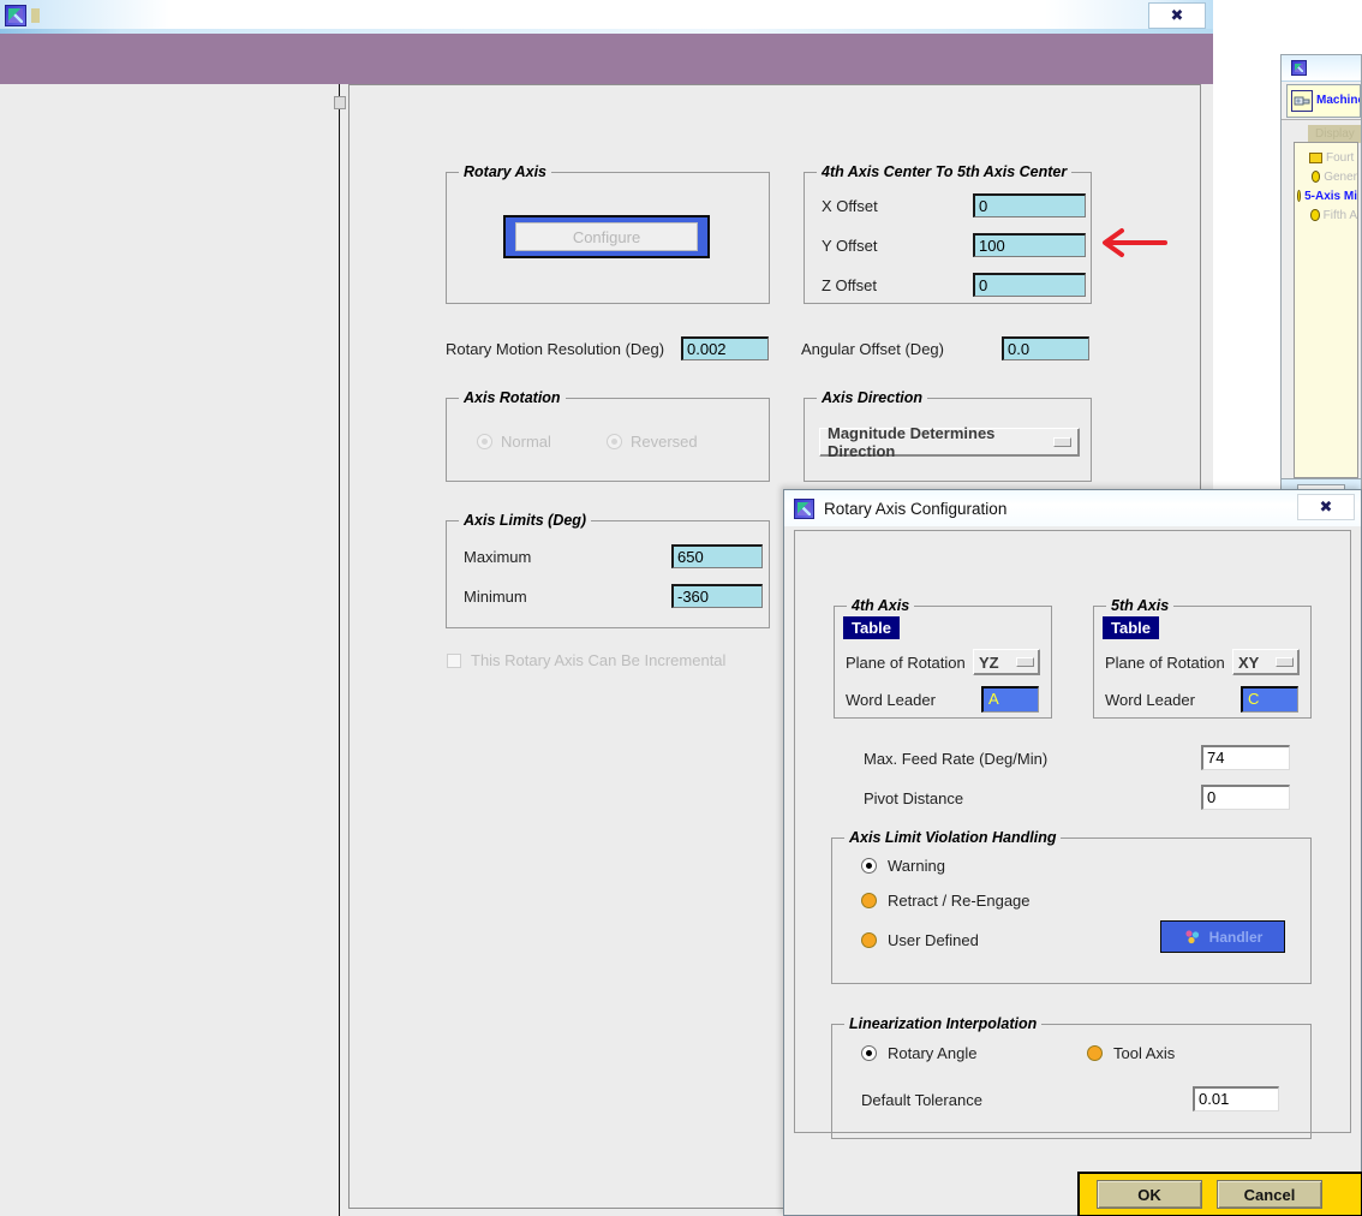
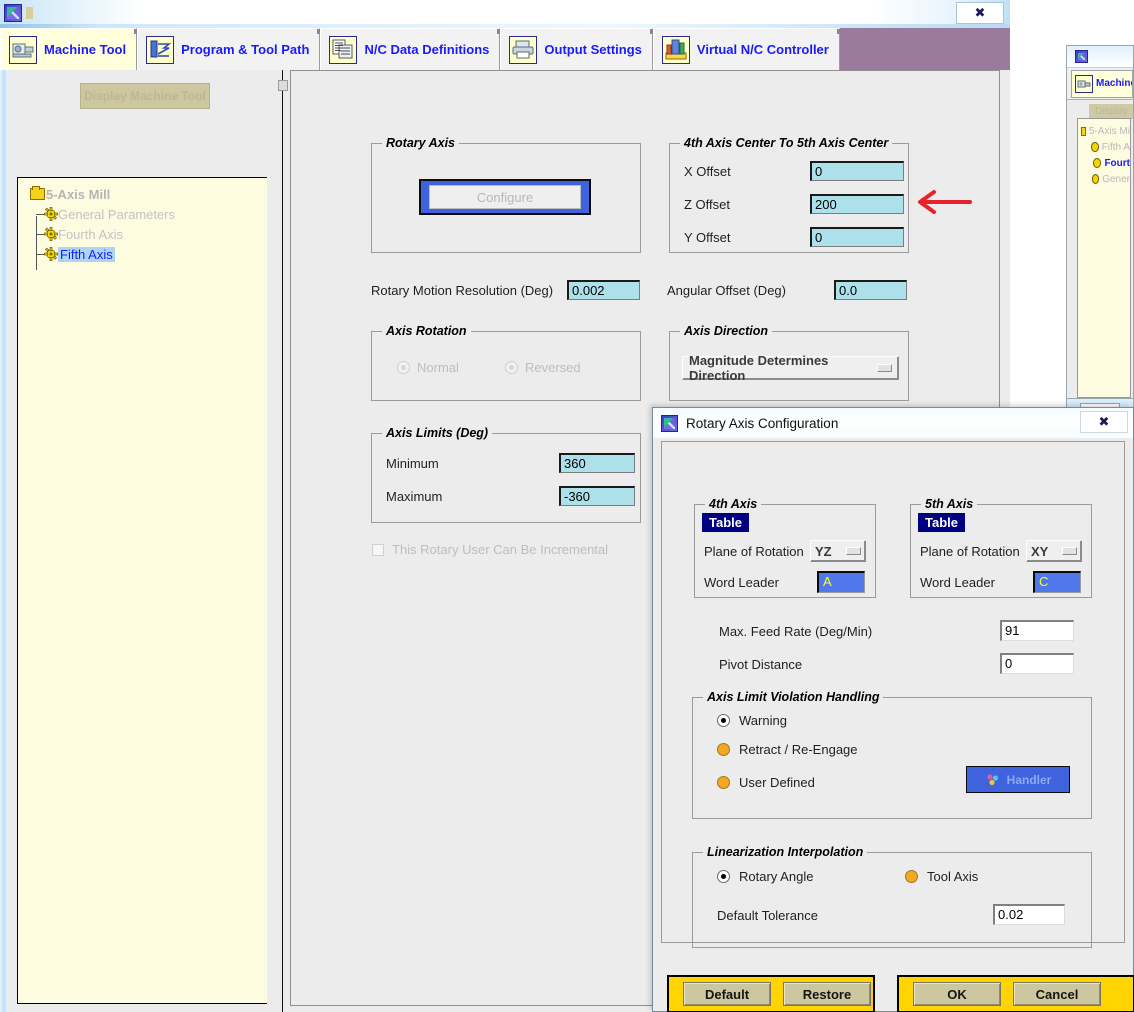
- Fourt
+ 5-Axis Mi
- Gener
+ Fifth A
- 5-Axis Mi
+ Fourt
- Fifth A
+ Gener
  ✖
+ Machine Tool
+ Program & Tool Path
+ N/C Data Definitions
+ Output Settings
+ Virtual N/C Controller
+ 5-Axis Mill
+ General Parameters
+ Fourth Axis
+ Fifth Axis
  Rotary Axis
  Configure
  4th Axis Center To 5th Axis Center
  X Offset
  0
- Y Offset
+ Z Offset
- 100
+ 200
- Z Offset
+ Y Offset
  0
  Rotary Motion Resolution (Deg)
  0.002
  Angular Offset (Deg)
  0.0
  Axis Rotation
  Normal
  Reversed
  Axis Direction
  Magnitude Determines Direction
  Axis Limits (Deg)
- Maximum
+ Minimum
- 650
+ 360
- Minimum
+ Maximum
  -360
- This Rotary Axis Can Be Incremental
+ This Rotary User Can Be Incremental
  Rotary Axis Configuration
  ✖
  4th Axis
  Table
  Plane of Rotation
  YZ
  Word Leader
  A
  5th Axis
  Table
  Plane of Rotation
  XY
  Word Leader
  C
  Max. Feed Rate (Deg/Min)
- 74
+ 91
  Pivot Distance
  0
  Axis Limit Violation Handling
  Warning
  Retract / Re-Engage
  User Defined
  Handler
  Linearization Interpolation
  Rotary Angle
  Tool Axis
  Default Tolerance
- 0.01
+ 0.02
+ Default
+ Restore
  OK
  Cancel
